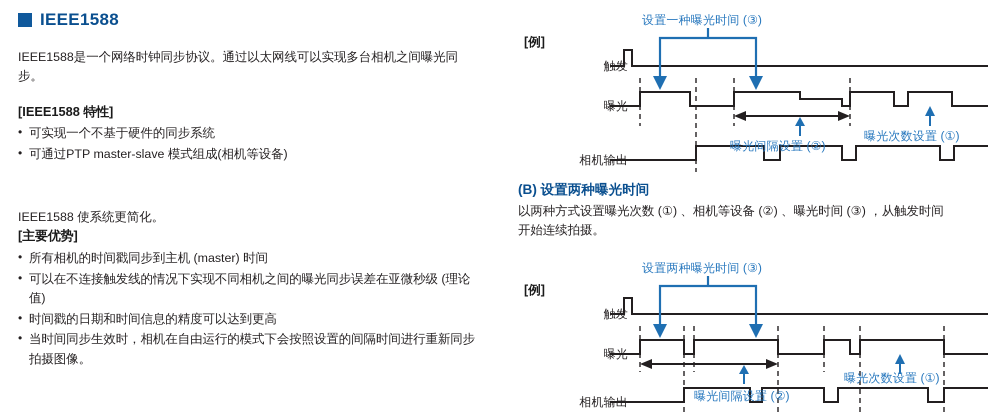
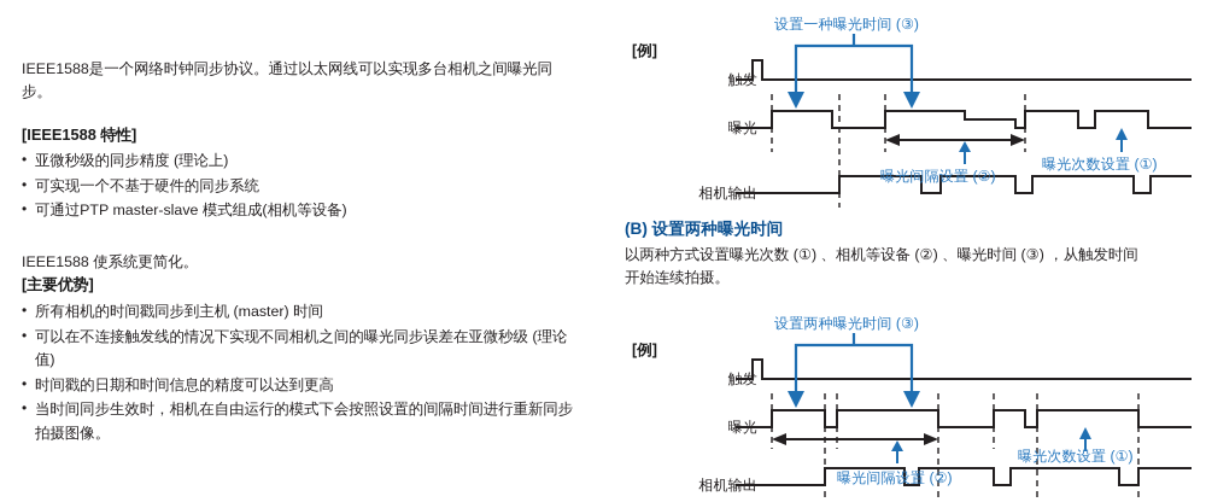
- IEEE1588
  IEEE1588是一个网络时钟同步协议。通过以太网线可以实现多台相机之间曝光同步。
  [IEEE1588 特性]
+ 亚微秒级的同步精度 (理论上)
  可实现一个不基于硬件的同步系统
  可通过PTP master-slave 模式组成(相机等设备)
  IEEE1588 使系统更简化。
  [主要优势]
  所有相机的时间戳同步到主机 (master) 时间
  可以在不连接触发线的情况下实现不同相机之间的曝光同步误差在亚微秒级 (理论值)
  时间戳的日期和时间信息的精度可以达到更高
  当时间同步生效时，相机在自由运行的模式下会按照设置的间隔时间进行重新同步拍摄图像。
  [例]
  触发
  曝光
  相机输出
  设置一种曝光时间 (③)
  曝光间隔设置 (②)
  曝光次数设置 (①)
  (B) 设置两种曝光时间
  以两种方式设置曝光次数 (①) 、相机等设备 (②) 、曝光时间 (③) ，从触发时间
  开始连续拍摄。
  [例]
  触发
  曝光
  相机输出
  设置两种曝光时间 (③)
  曝光间隔设置 (②)
  曝光次数设置 (①)
